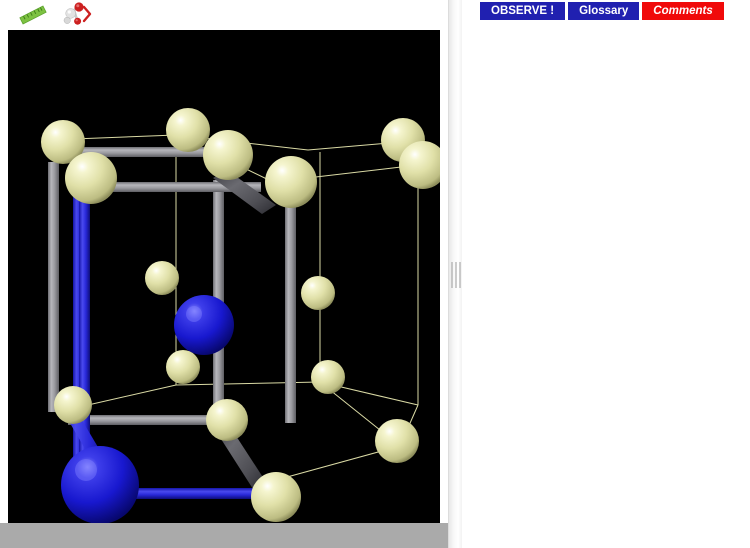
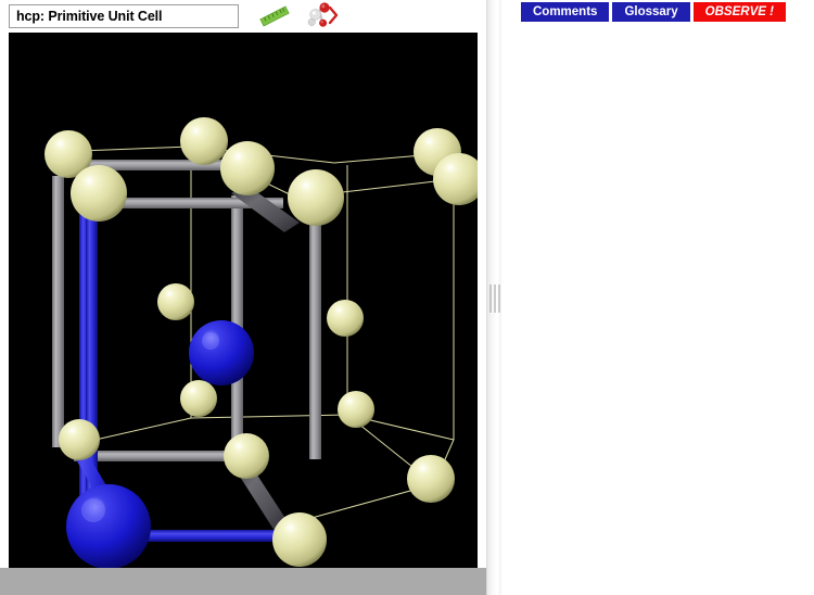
+ hcp: Primitive Unit Cell
- OBSERVE !
+ Comments
  Glossary
- Comments
+ OBSERVE !
